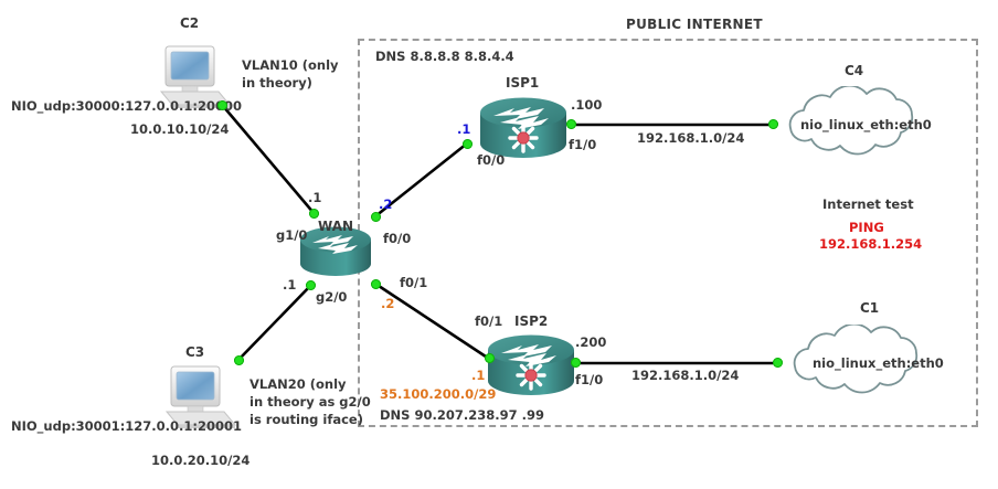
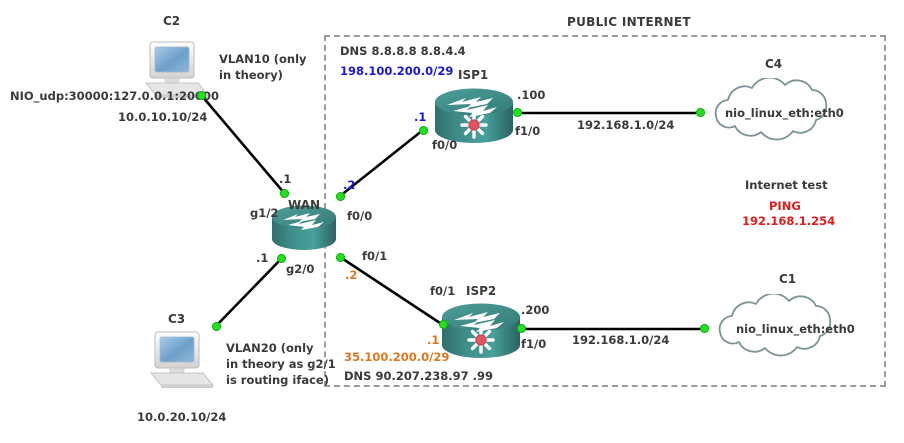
  PUBLIC INTERNET
  C2
  NIO_udp:30000:127.0.0.1:2000
  10.0.10.10/24
  VLAN10 (only
  in theory)
  C3
- NIO_udp:30001:127.0.0.1:20001
  10.0.20.10/24
  VLAN20 (only
- in theory as g2/0
+ in theory as g2/1
  is routing iface)
  WAN
  .1
- g1/0
+ g1/2
  .1
  g2/0
  .2
  f0/0
  f0/1
  .2
  ISP1
  DNS 8.8.8.8 8.8.4.4
+ 198.100.200.0/29
  .1
  f0/0
  .100
  f1/0
  192.168.1.0/24
  ISP2
  35.100.200.0/29
  DNS 90.207.238.97 .99
  f0/1
  .1
  .200
  f1/0
  192.168.1.0/24
  C4
  nio_linux_eth:eth0
  C1
  nio_linux_eth:eth0
  Internet test
  PING
  192.168.1.254
